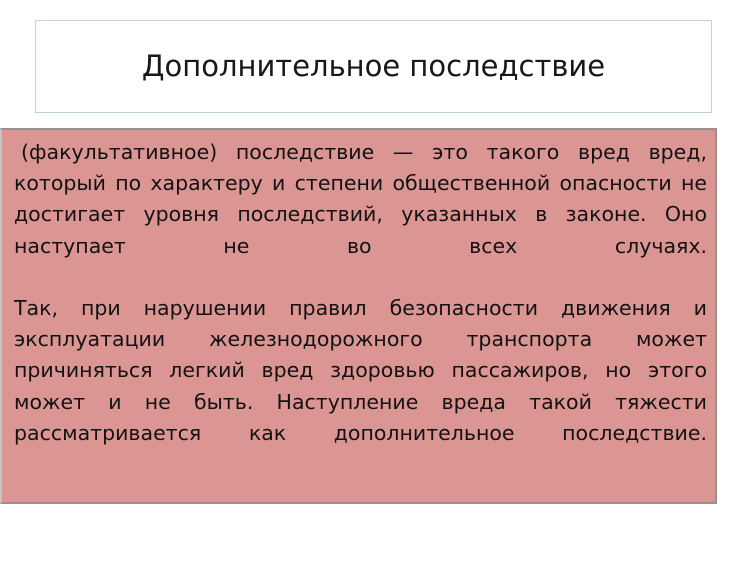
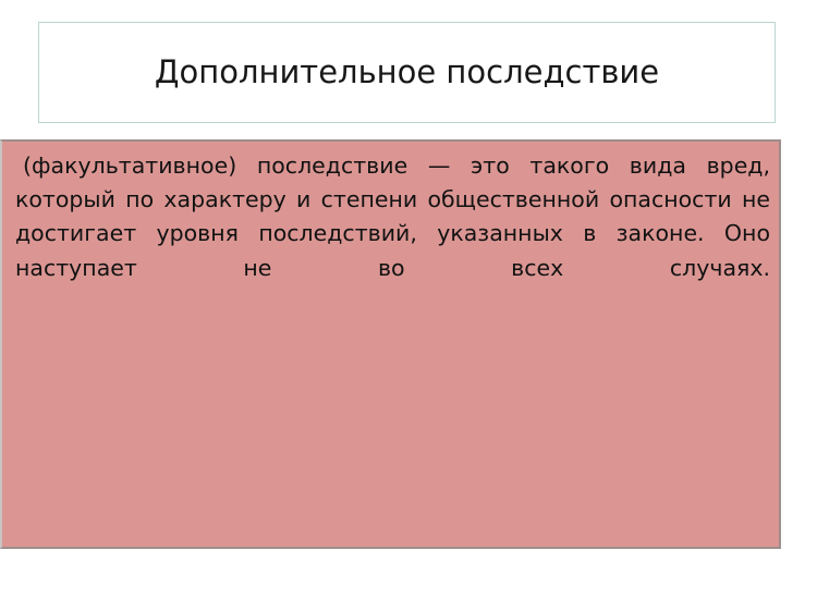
  Дополнительное последствие
- (факультативное) последствие — это такого вред вред, который по характеру и степени общественной опасности не достигает уровня последствий, указанных в законе. Оно наступает не во всех случаях.
+ (факультативное) последствие — это такого вида вред, который по характеру и степени общественной опасности не достигает уровня последствий, указанных в законе. Оно наступает не во всех случаях.
- Так, при нарушении правил безопасности движения и эксплуатации железнодорожного транспорта может причиняться легкий вред здоровью пассажиров, но этого может и не быть. Наступление вреда такой тяжести рассматривается как дополнительное последствие.
